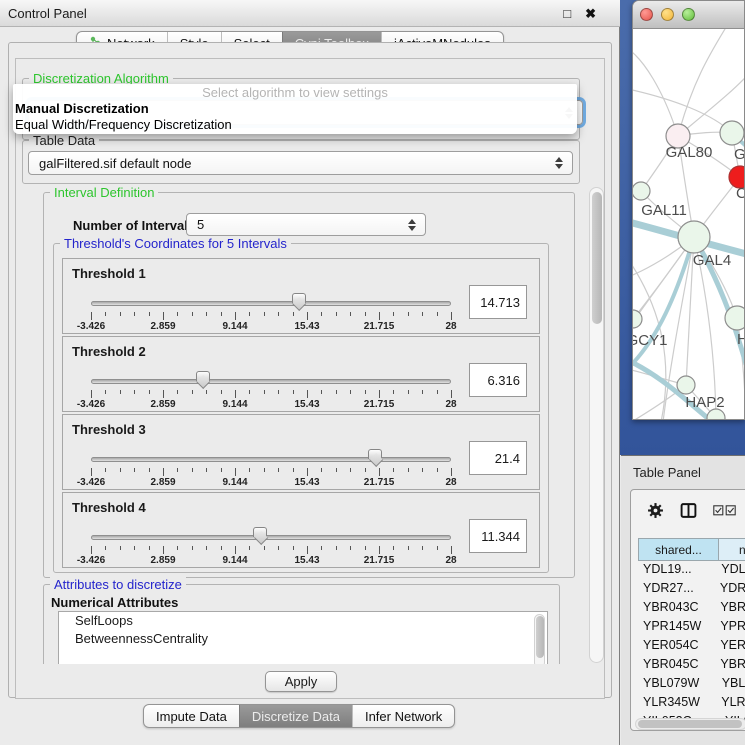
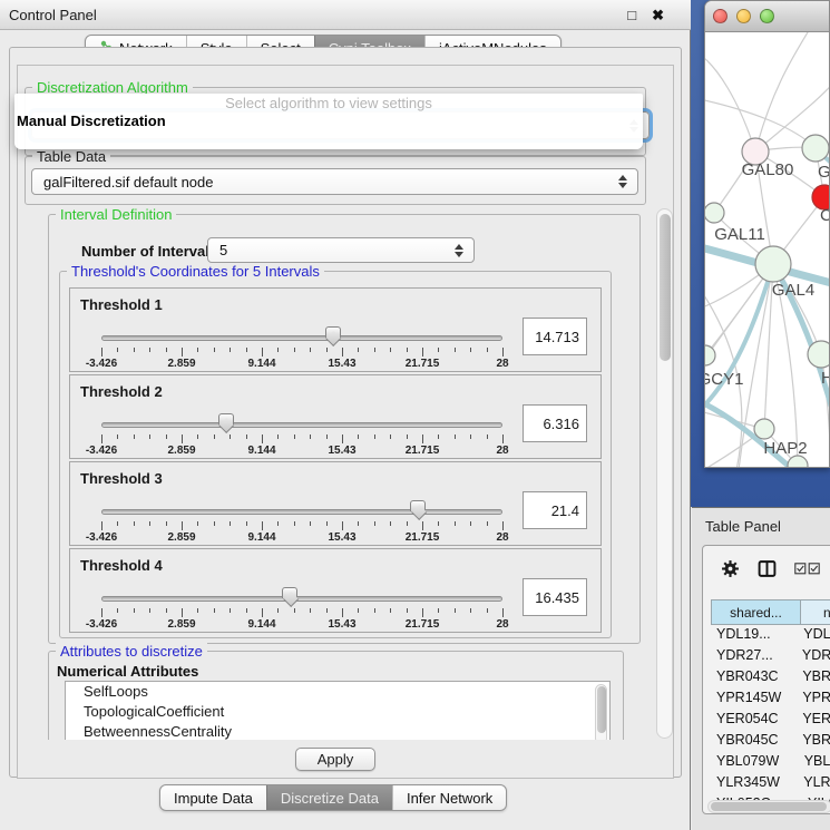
  Control Panel
  □
  ✖
  Discretization Algorithm
  Select algorithm to view settings
  Manual Discretization
- Equal Width/Frequency Discretization
  Table Data
  galFiltered.sif default node
  Interval Definition
  Number of Interva
  5
  Threshold's Coordinates for 5 Intervals
  Threshold 1
  -3.426
  2.859
  9.144
  15.43
  21.715
  28
  14.713
  Threshold 2
  -3.426
  2.859
  9.144
  15.43
  21.715
  28
  6.316
  Threshold 3
  -3.426
  2.859
  9.144
  15.43
  21.715
  28
  21.4
  Threshold 4
  -3.426
  2.859
  9.144
  15.43
  21.715
  28
- 11.344
+ 16.435
  Attributes to discretize
  Numerical Attributes
  SelfLoops
+ TopologicalCoefficient
  BetweennessCentrality
  Apply
  Impute Data
  Discretize Data
  Infer Network
  GAL80
  C
  GAL11
  GAL4
  GCY1
  H
  HAP2
  Table Panel
  shared...
  n
  YDL19...
  YDL
  YDR27...
  YDR
  YBR043C
  YBR
  YPR145W
  YPR
  YER054C
  YER
  YBR045C
  YBR
  YBL079W
  YBL
  YLR345W
  YLR
